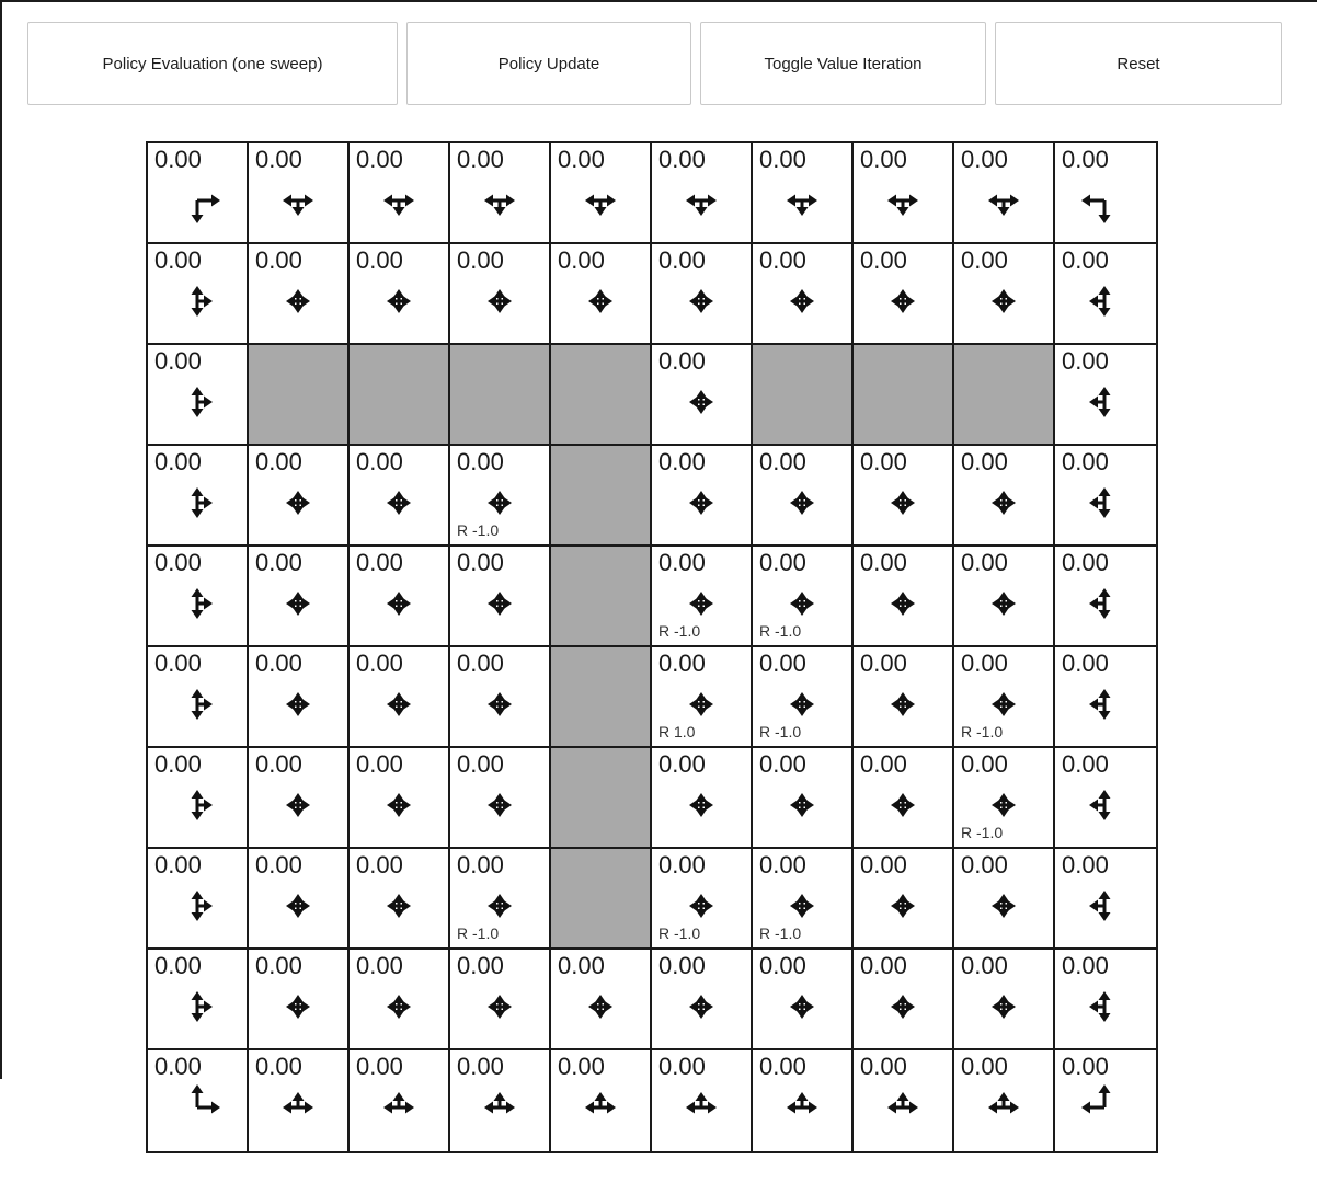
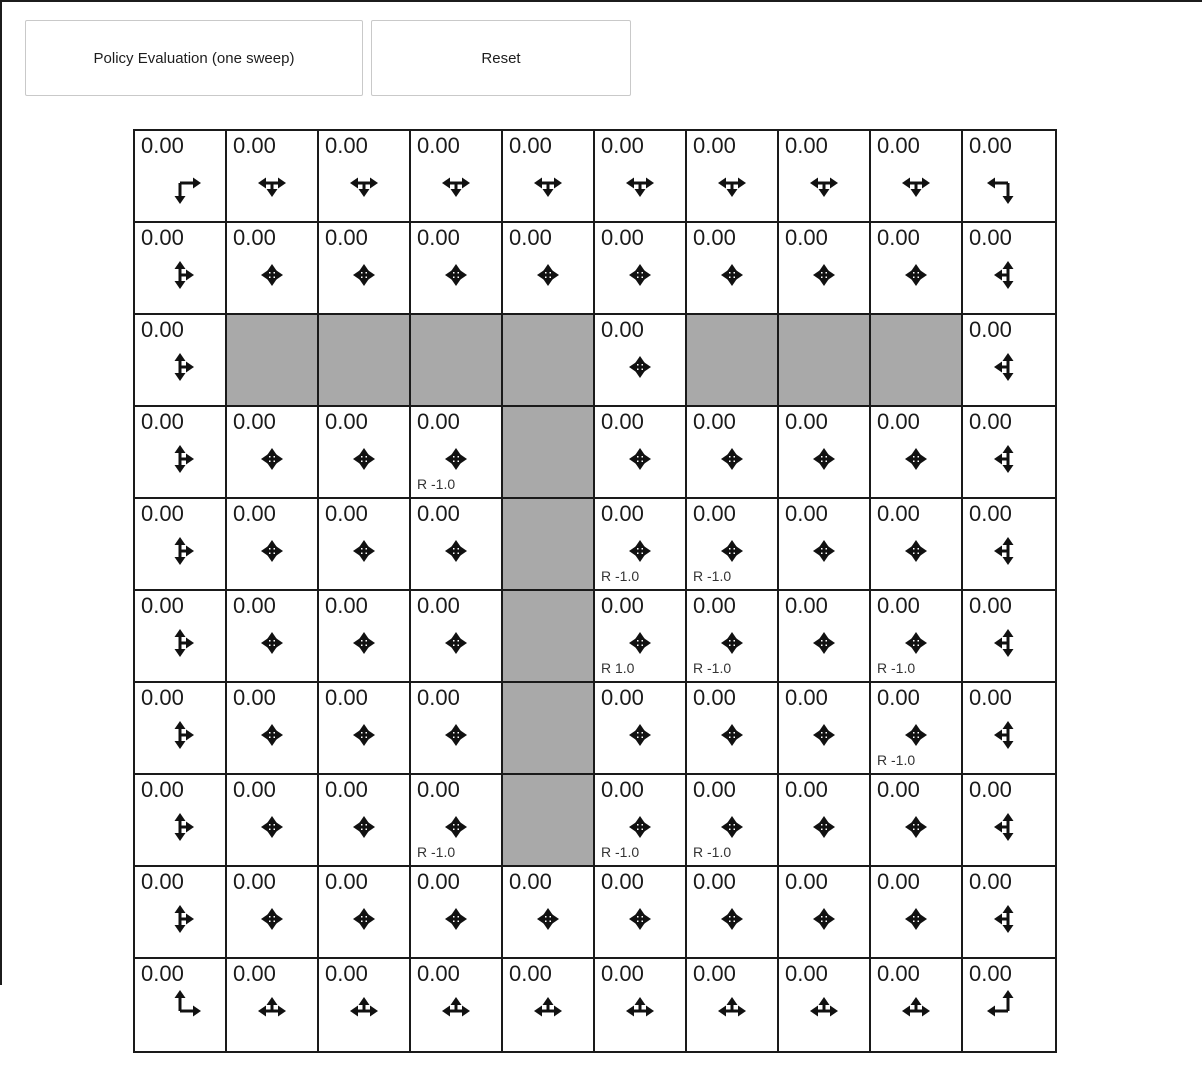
  Policy Evaluation (one sweep)
- Policy Update
- Toggle Value Iteration
  Reset
  0.00
  0.00
  0.00
  0.00
  0.00
  0.00
  0.00
  0.00
  0.00
  0.00
  0.00
  0.00
  0.00
  0.00
  0.00
  0.00
  0.00
  0.00
  0.00
  0.00
  0.00
  0.00
  0.00
  0.00
  0.00
  0.00
  0.00
  R -1.0
  0.00
  0.00
  0.00
  0.00
  0.00
  0.00
  0.00
  0.00
  0.00
  0.00
  R -1.0
  0.00
  R -1.0
  0.00
  0.00
  0.00
  0.00
  0.00
  0.00
  0.00
  0.00
  R 1.0
  0.00
  R -1.0
  0.00
  0.00
  R -1.0
  0.00
  0.00
  0.00
  0.00
  0.00
  0.00
  0.00
  0.00
  0.00
  R -1.0
  0.00
  0.00
  0.00
  0.00
  0.00
  R -1.0
  0.00
  R -1.0
  0.00
  R -1.0
  0.00
  0.00
  0.00
  0.00
  0.00
  0.00
  0.00
  0.00
  0.00
  0.00
  0.00
  0.00
  0.00
  0.00
  0.00
  0.00
  0.00
  0.00
  0.00
  0.00
  0.00
  0.00
  0.00
